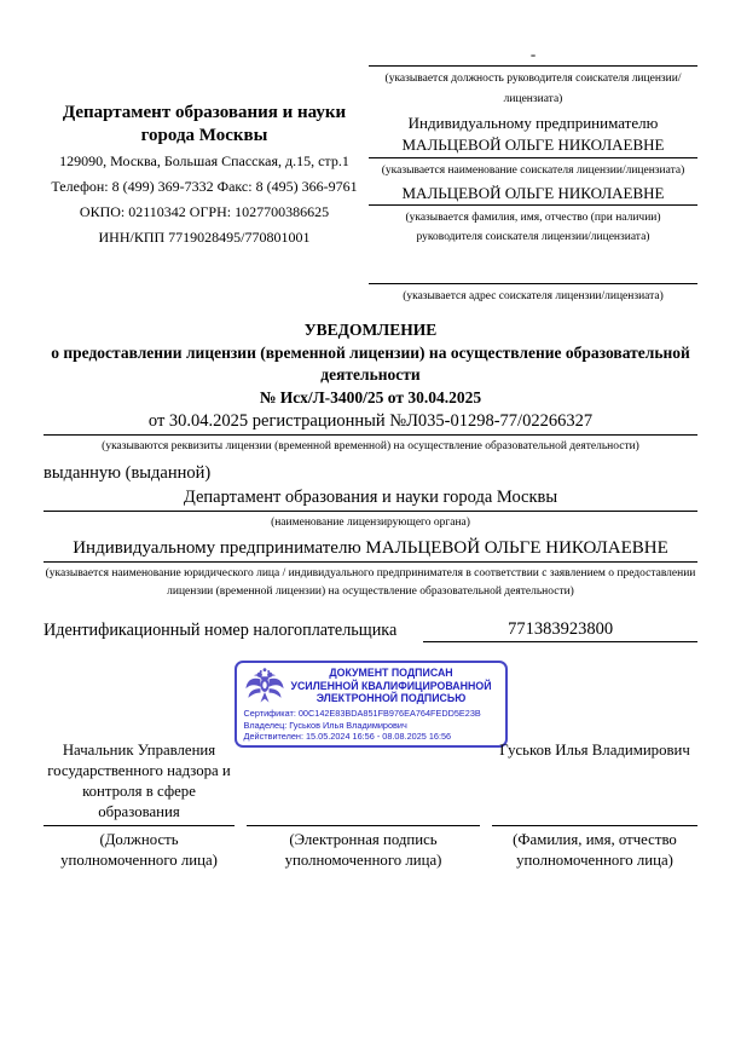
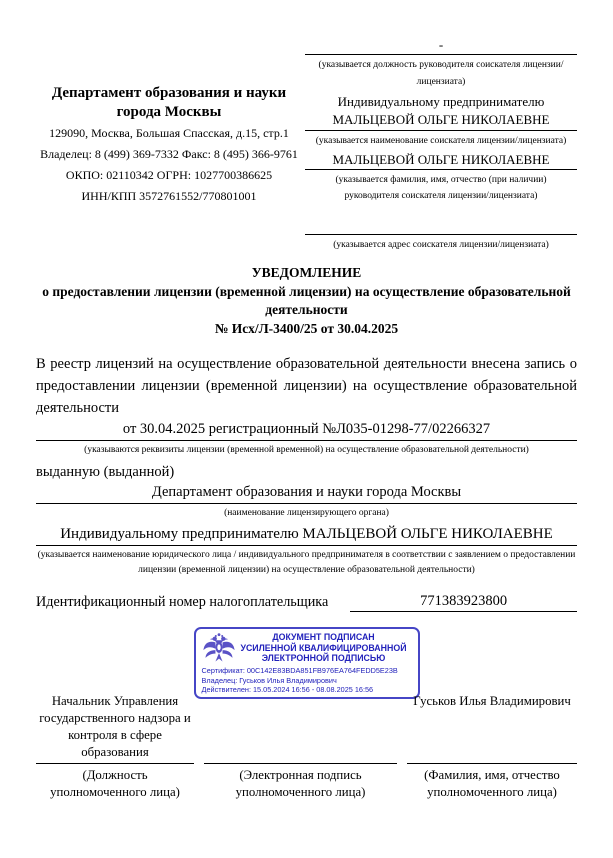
  Департамент образования и науки города Москвы
  129090, Москва, Большая Спасская, д.15, стр.1
- Телефон: 8 (499) 369-7332 Факс: 8 (495) 366-9761
+ Владелец: 8 (499) 369-7332 Факс: 8 (495) 366-9761
  ОКПО: 02110342 ОГРН: 1027700386625
- ИНН/КПП 7719028495/770801001
+ ИНН/КПП 3572761552/770801001
  -
  (указывается должность руководителя соискателя лицензии/лицензиата)
  Индивидуальному предпринимателю МАЛЬЦЕВОЙ ОЛЬГЕ НИКОЛАЕВНЕ
  (указывается наименование соискателя лицензии/лицензиата)
  МАЛЬЦЕВОЙ ОЛЬГЕ НИКОЛАЕВНЕ
  (указывается фамилия, имя, отчество (при наличии) руководителя соискателя лицензии/лицензиата)
  (указывается адрес соискателя лицензии/лицензиата)
  УВЕДОМЛЕНИЕ
  о предоставлении лицензии (временной лицензии) на осуществление образовательной деятельности
  № Исх/Л-3400/25 от 30.04.2025
+ В реестр лицензий на осуществление образовательной деятельности внесена запись о предоставлении лицензии (временной лицензии) на осуществление образовательной деятельности
  от 30.04.2025 регистрационный №Л035-01298-77/02266327
  (указываются реквизиты лицензии (временной временной) на осуществление образовательной деятельности)
  выданную (выданной)
  Департамент образования и науки города Москвы
  (наименование лицензирующего органа)
  Индивидуальному предпринимателю МАЛЬЦЕВОЙ ОЛЬГЕ НИКОЛАЕВНЕ
  (указывается наименование юридического лица / индивидуального предпринимателя в соответствии с заявлением о предоставлении лицензии (временной лицензии) на осуществление образовательной деятельности)
  Идентификационный номер налогоплательщика
  771383923800
  ДОКУМЕНТ ПОДПИСАН
  УСИЛЕННОЙ КВАЛИФИЦИРОВАННОЙ
  ЭЛЕКТРОННОЙ ПОДПИСЬЮ
  Сертификат: 00C142E83BDA851FB976EA764FEDD5E23B
  Владелец: Гуськов Илья Владимирович
  Действителен: 15.05.2024 16:56 - 08.08.2025 16:56
  Начальник Управления государственного надзора и контроля в сфере образования
  (Должность уполномоченного лица)
  (Электронная подпись уполномоченного лица)
  Гуськов Илья Владимирович
  (Фамилия, имя, отчество уполномоченного лица)
